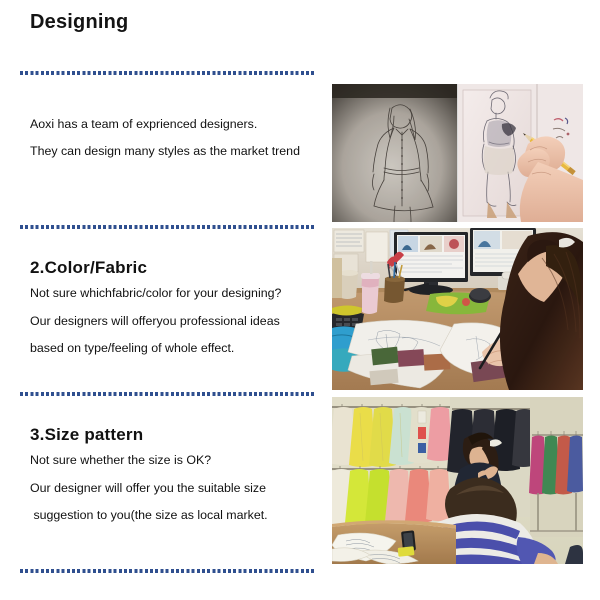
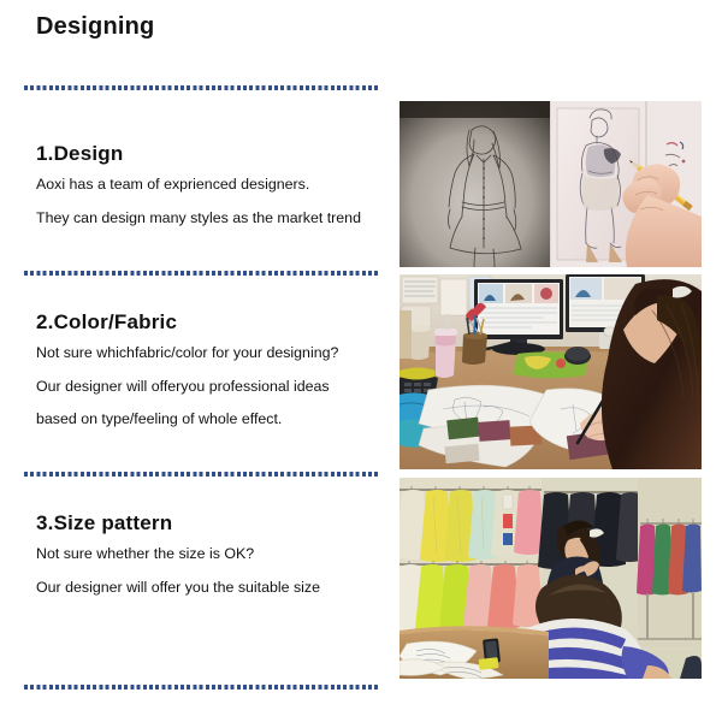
  Designing
+ 1.Design
  Aoxi has a team of exprienced designers.
  They can design many styles as the market trend
  2.Color/Fabric
  Not sure whichfabric/color for your designing?
- Our designers will offeryou professional ideas
+ Our designer will offeryou professional ideas
  based on type/feeling of whole effect.
  3.Size pattern
  Not sure whether the size is OK?
  Our designer will offer you the suitable size
- suggestion to you(the size as local market.
